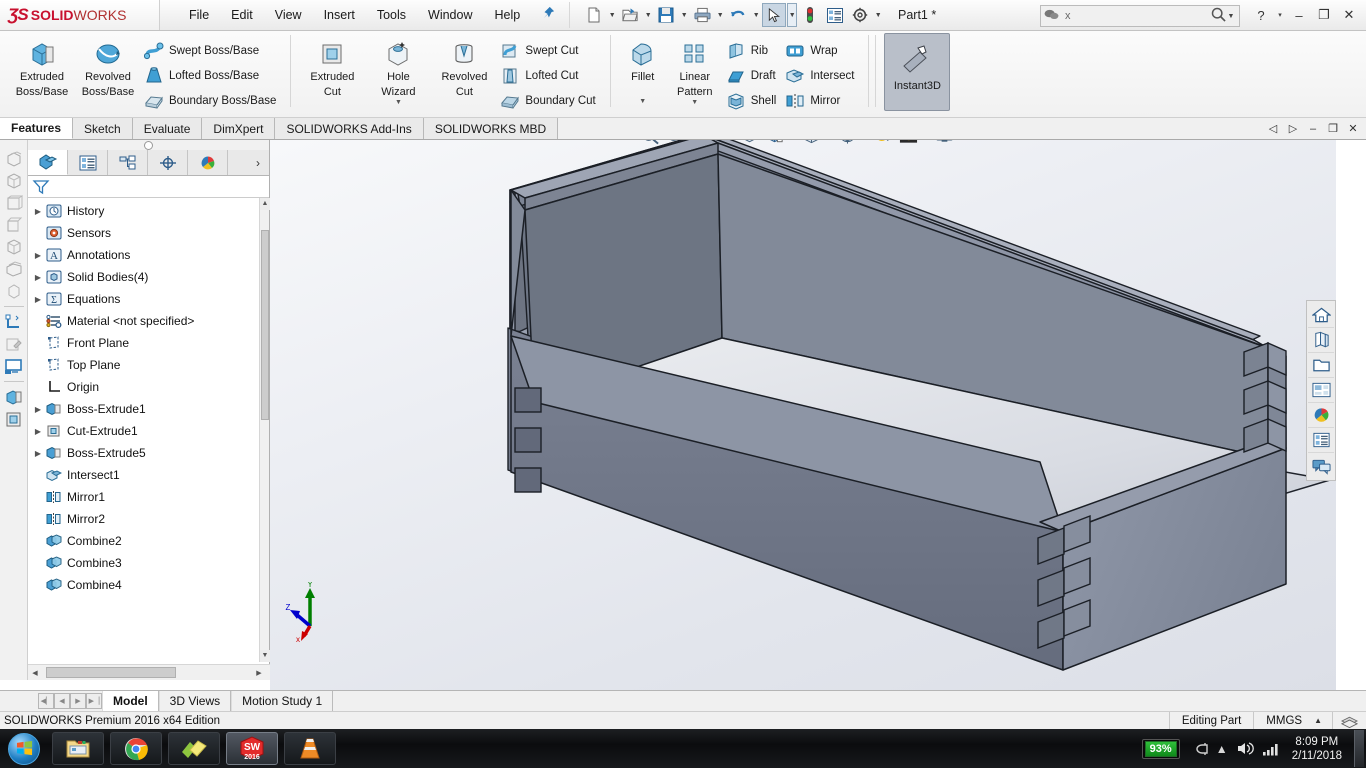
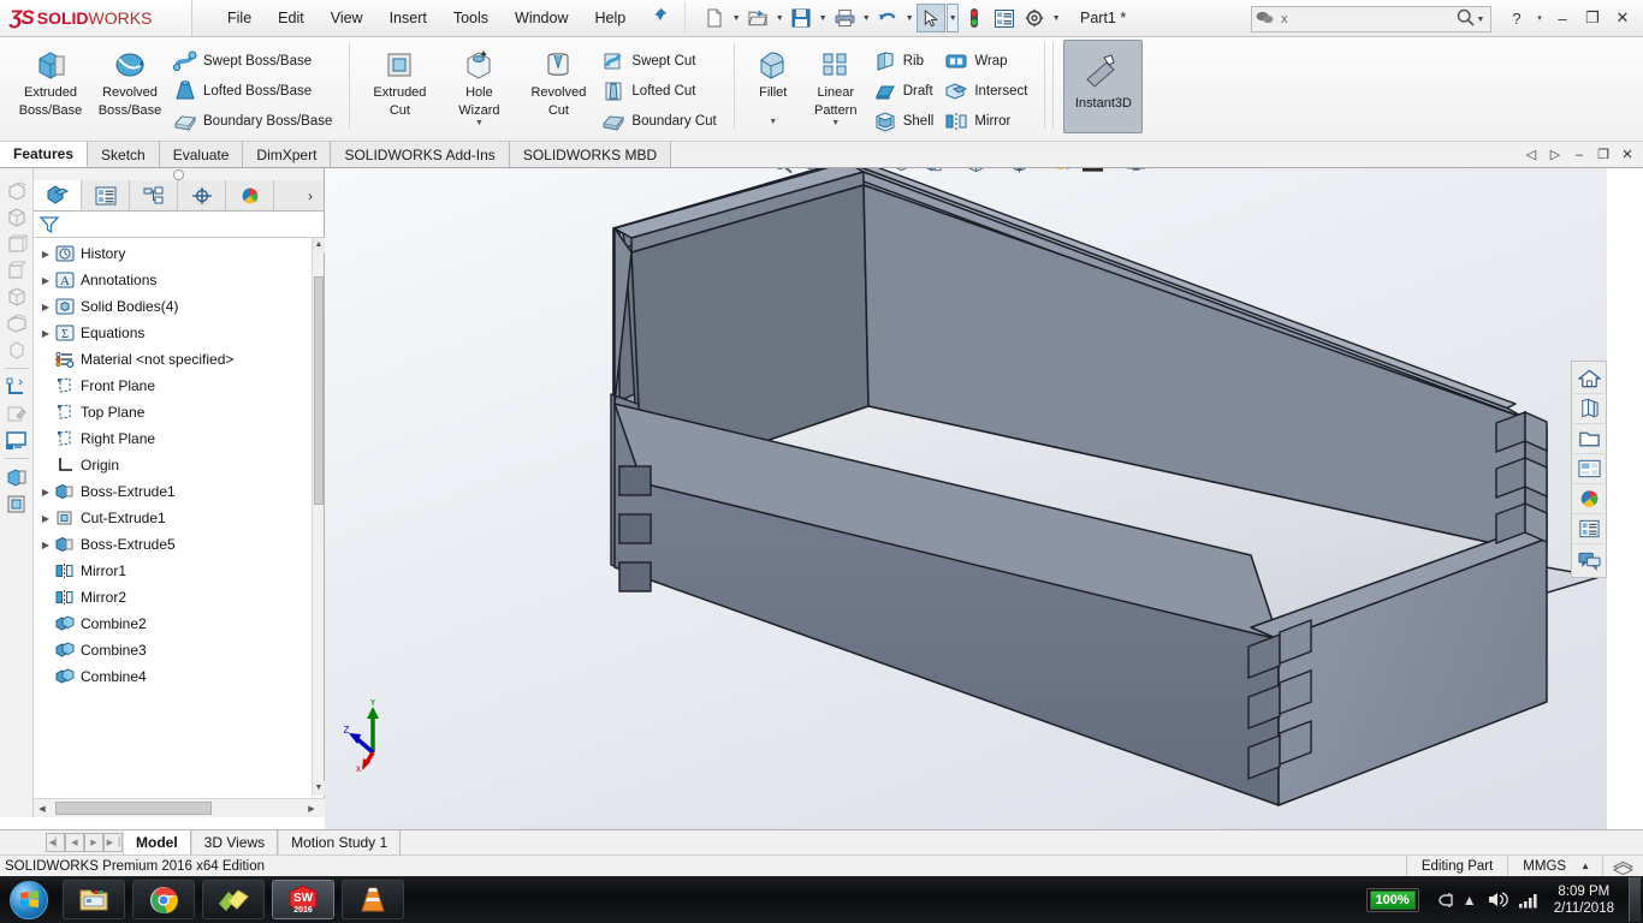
  ƷS
  SOLID
  WORKS
  File
  Edit
  View
  Insert
  Tools
  Window
  Help
  Part1 *
  x
  ?
  –
  ❐
  ✕
  Extruded
  Boss/Base
  Revolved
  Boss/Base
  Swept Boss/Base
  Lofted Boss/Base
  Boundary Boss/Base
  Extruded
  Cut
  Hole
  Wizard
  Revolved
  Cut
  Swept Cut
  Lofted Cut
  Boundary Cut
  Fillet
  Linear
  Pattern
  Rib
  Draft
  Shell
  Wrap
  Intersect
  Mirror
  Instant3D
  Features
  Sketch
  Evaluate
  DimXpert
  SOLIDWORKS Add-Ins
  SOLIDWORKS MBD
  ◁
  ▷
  –
  ❐
  ✕
  ›
  ▶
  History
- Sensors
  ▶
  A
  Annotations
  ▶
  Solid Bodies(4)
  ▶
  Σ
  Equations
  Material <not specified>
  Front Plane
  Top Plane
+ Right Plane
  Origin
  ▶
  Boss-Extrude1
  ▶
  Cut-Extrude1
  ▶
  Boss-Extrude5
- Intersect1
  Mirror1
  Mirror2
  Combine2
  Combine3
  Combine4
  Y
  Z
  x
  Model
  3D Views
  Motion Study 1
  SOLIDWORKS Premium 2016 x64 Edition
  Editing Part
  MMGS
  ▲
  SW
- 93%
+ 100%
  ▲
  8:09 PM
  2/11/2018
